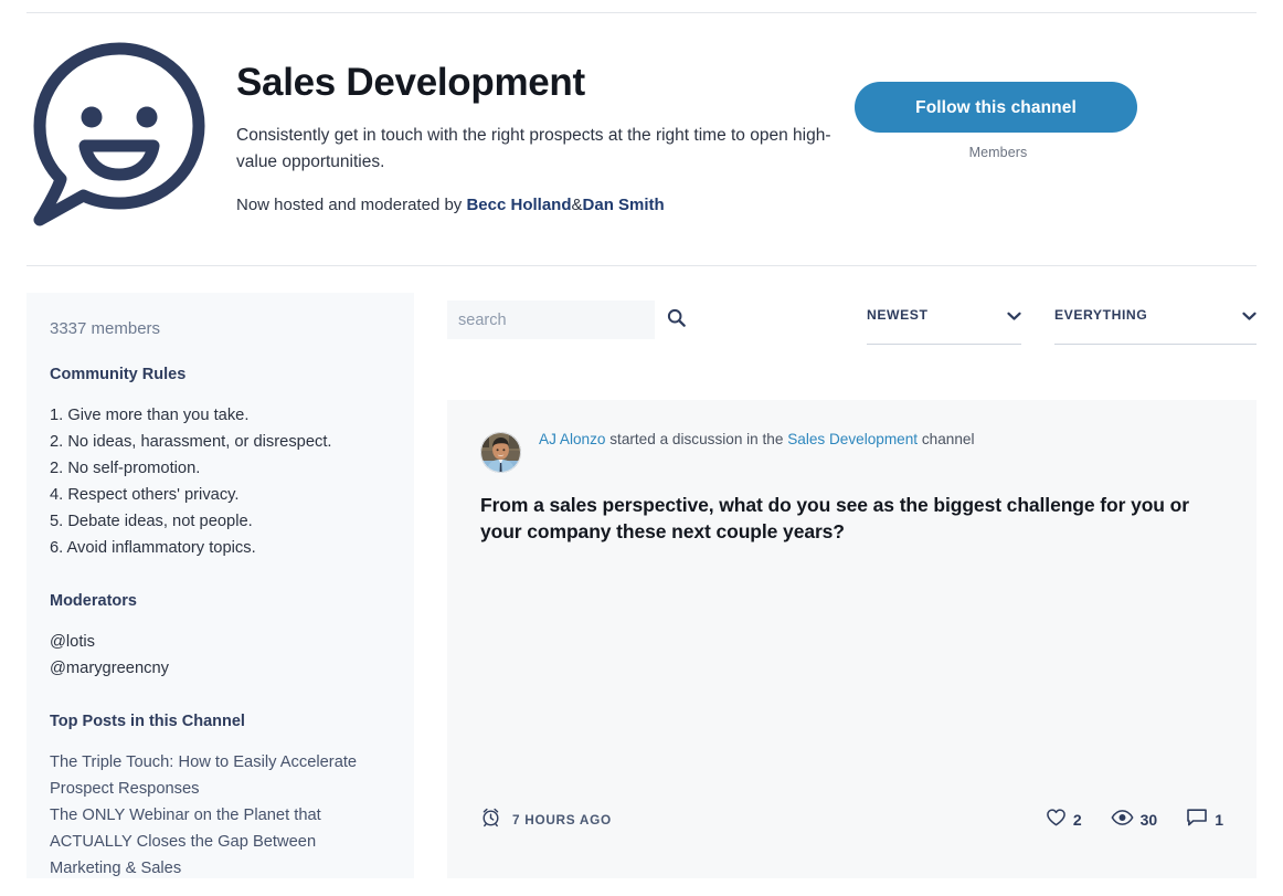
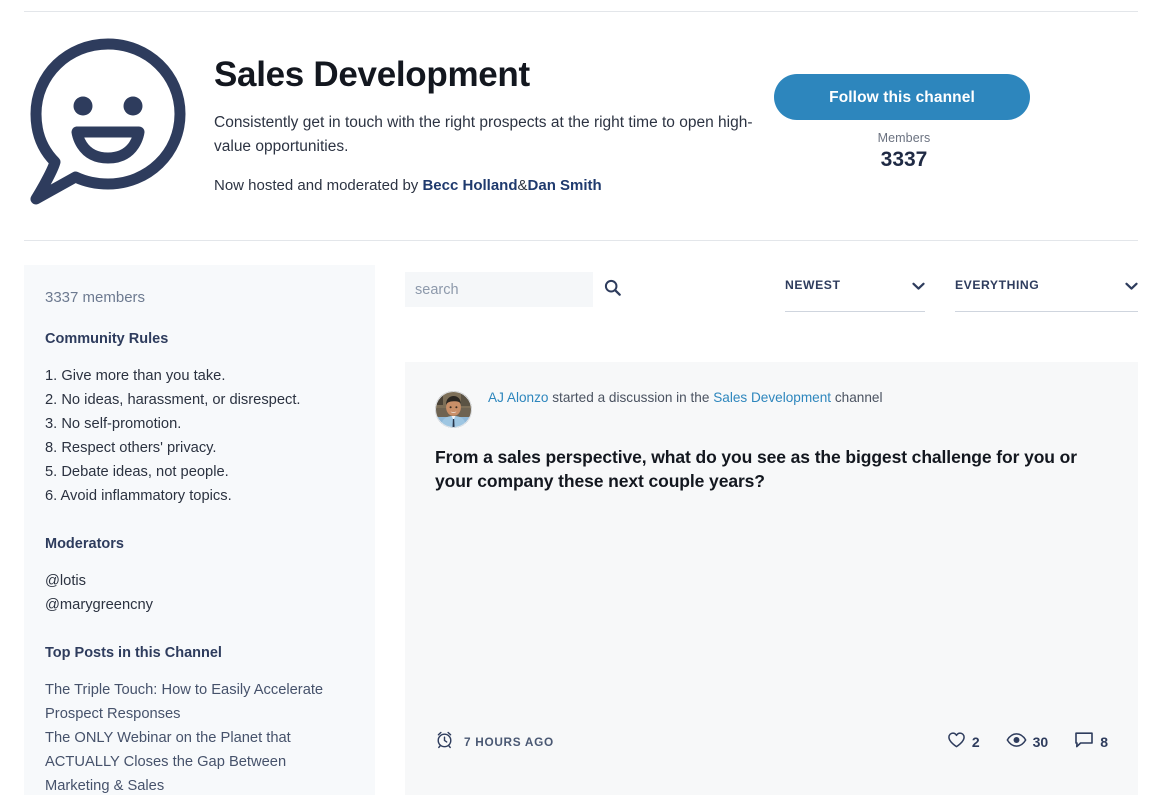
  Sales Development
  Consistently get in touch with the right prospects at the right time to open high-value opportunities.
  Now hosted and moderated by Becc Holland&Dan Smith
  Follow this channel
  Members
+ 3337
  3337 members
  Community Rules
  1. Give more than you take.
  2. No ideas, harassment, or disrespect.
- 2. No self-promotion.
+ 3. No self-promotion.
- 4. Respect others' privacy.
+ 8. Respect others' privacy.
  5. Debate ideas, not people.
  6. Avoid inflammatory topics.
  Moderators
  @lotis
  @marygreencny
  Top Posts in this Channel
  The Triple Touch: How to Easily Accelerate Prospect Responses
  The ONLY Webinar on the Planet that ACTUALLY Closes the Gap Between Marketing & Sales
  search
  NEWEST
  EVERYTHING
  AJ Alonzo started a discussion in the Sales Development channel
  From a sales perspective, what do you see as the biggest challenge for you or your company these next couple years?
  7 HOURS AGO
  2
  30
- 1
+ 8
